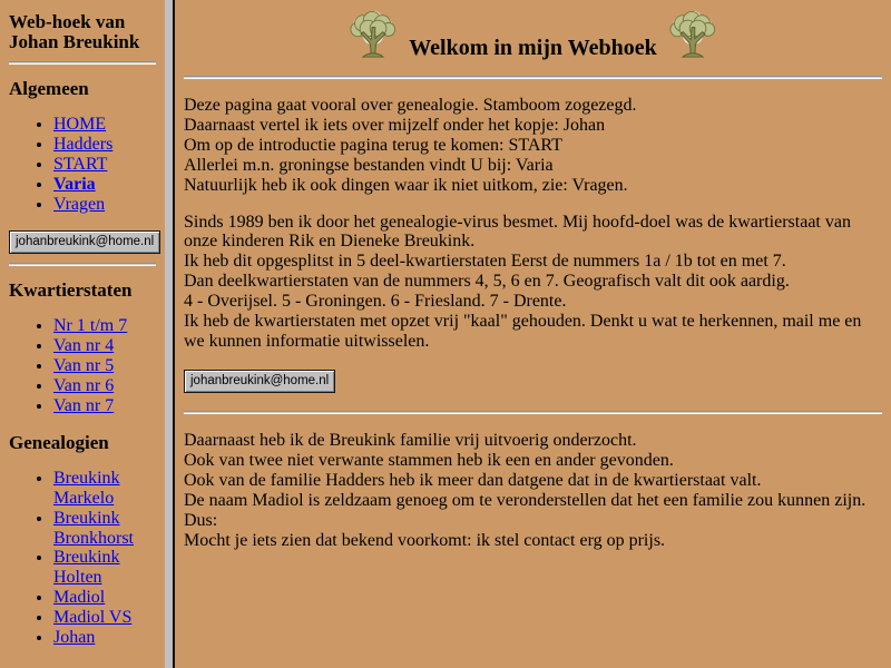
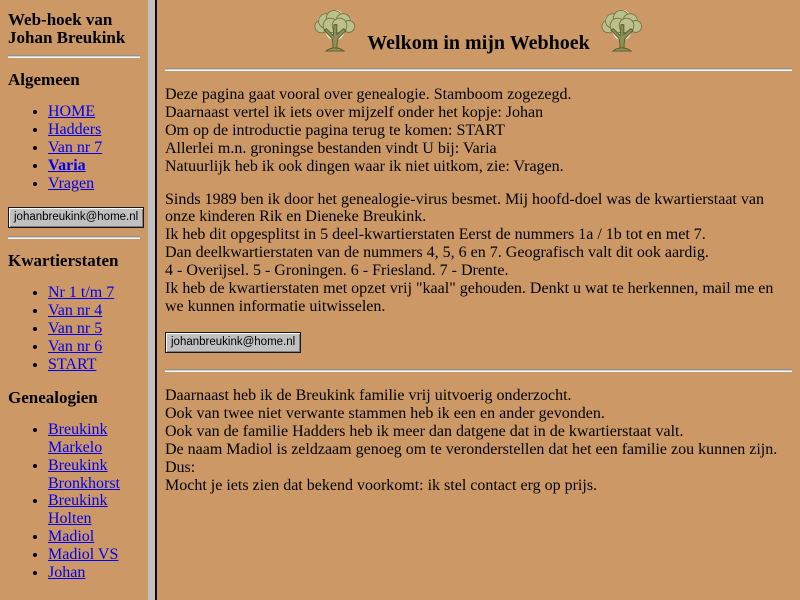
  Web-hoek van Johan Breukink
  Algemeen
  HOME
  Hadders
- START
+ Van nr 7
  Varia
  Vragen
  johanbreukink@home.nl
  Kwartierstaten
  Nr 1 t/m 7
  Van nr 4
  Van nr 5
  Van nr 6
- Van nr 7
+ START
  Genealogien
  Breukink Markelo
  Breukink Bronkhorst
  Breukink Holten
  Madiol
  Madiol VS
  Johan
  Welkom in mijn Webhoek
  Deze pagina gaat vooral over genealogie. Stamboom zogezegd.
  Daarnaast vertel ik iets over mijzelf onder het kopje: Johan
  Om op de introductie pagina terug te komen: START
  Allerlei m.n. groningse bestanden vindt U bij: Varia
  Natuurlijk heb ik ook dingen waar ik niet uitkom, zie: Vragen.
  Sinds 1989 ben ik door het genealogie-virus besmet. Mij hoofd-doel was de kwartierstaat van onze kinderen Rik en Dieneke Breukink.
  Ik heb dit opgesplitst in 5 deel-kwartierstaten Eerst de nummers 1a / 1b tot en met 7.
  Dan deelkwartierstaten van de nummers 4, 5, 6 en 7. Geografisch valt dit ook aardig.
  4 - Overijsel. 5 - Groningen. 6 - Friesland. 7 - Drente.
  Ik heb de kwartierstaten met opzet vrij "kaal" gehouden. Denkt u wat te herkennen, mail me en we kunnen informatie uitwisselen.
  johanbreukink@home.nl
  Daarnaast heb ik de Breukink familie vrij uitvoerig onderzocht.
  Ook van twee niet verwante stammen heb ik een en ander gevonden.
  Ook van de familie Hadders heb ik meer dan datgene dat in de kwartierstaat valt.
  De naam Madiol is zeldzaam genoeg om te veronderstellen dat het een familie zou kunnen zijn.
  Dus:
  Mocht je iets zien dat bekend voorkomt: ik stel contact erg op prijs.
